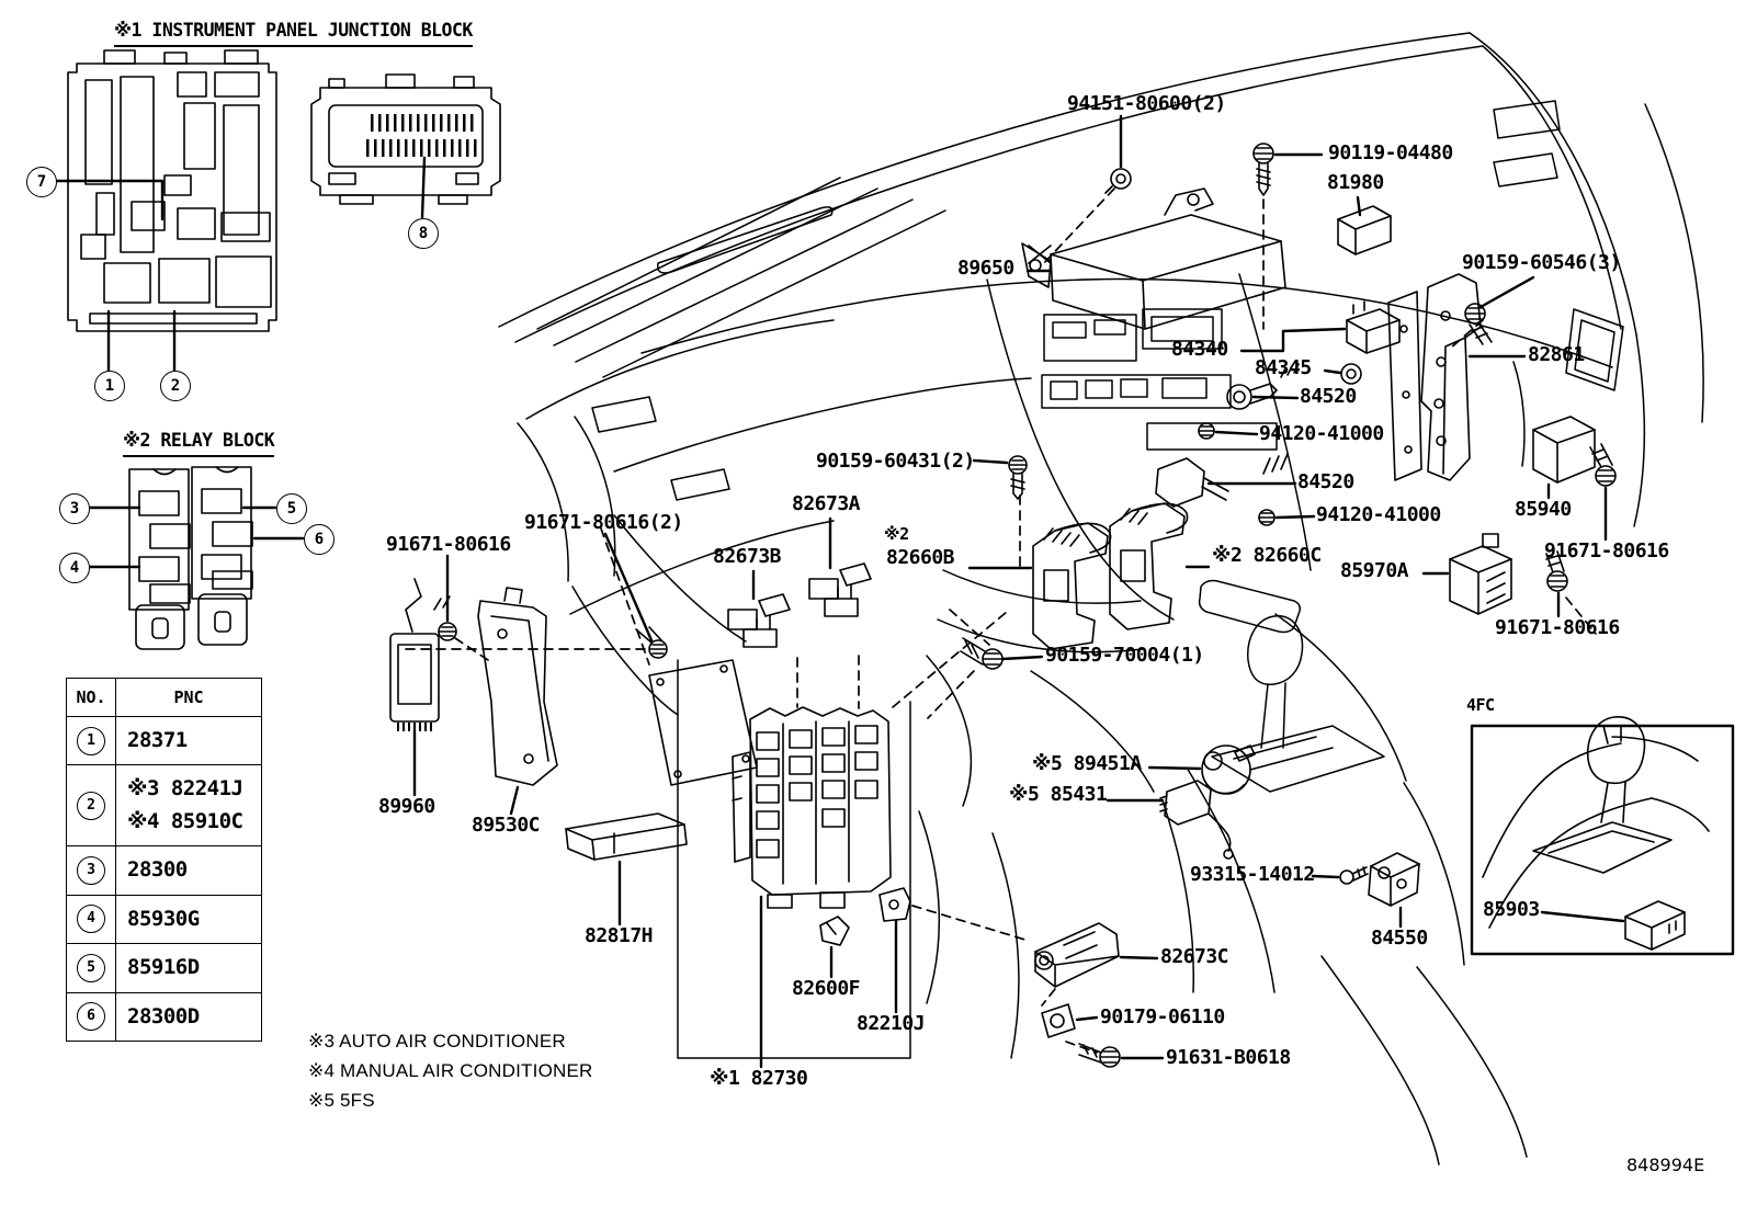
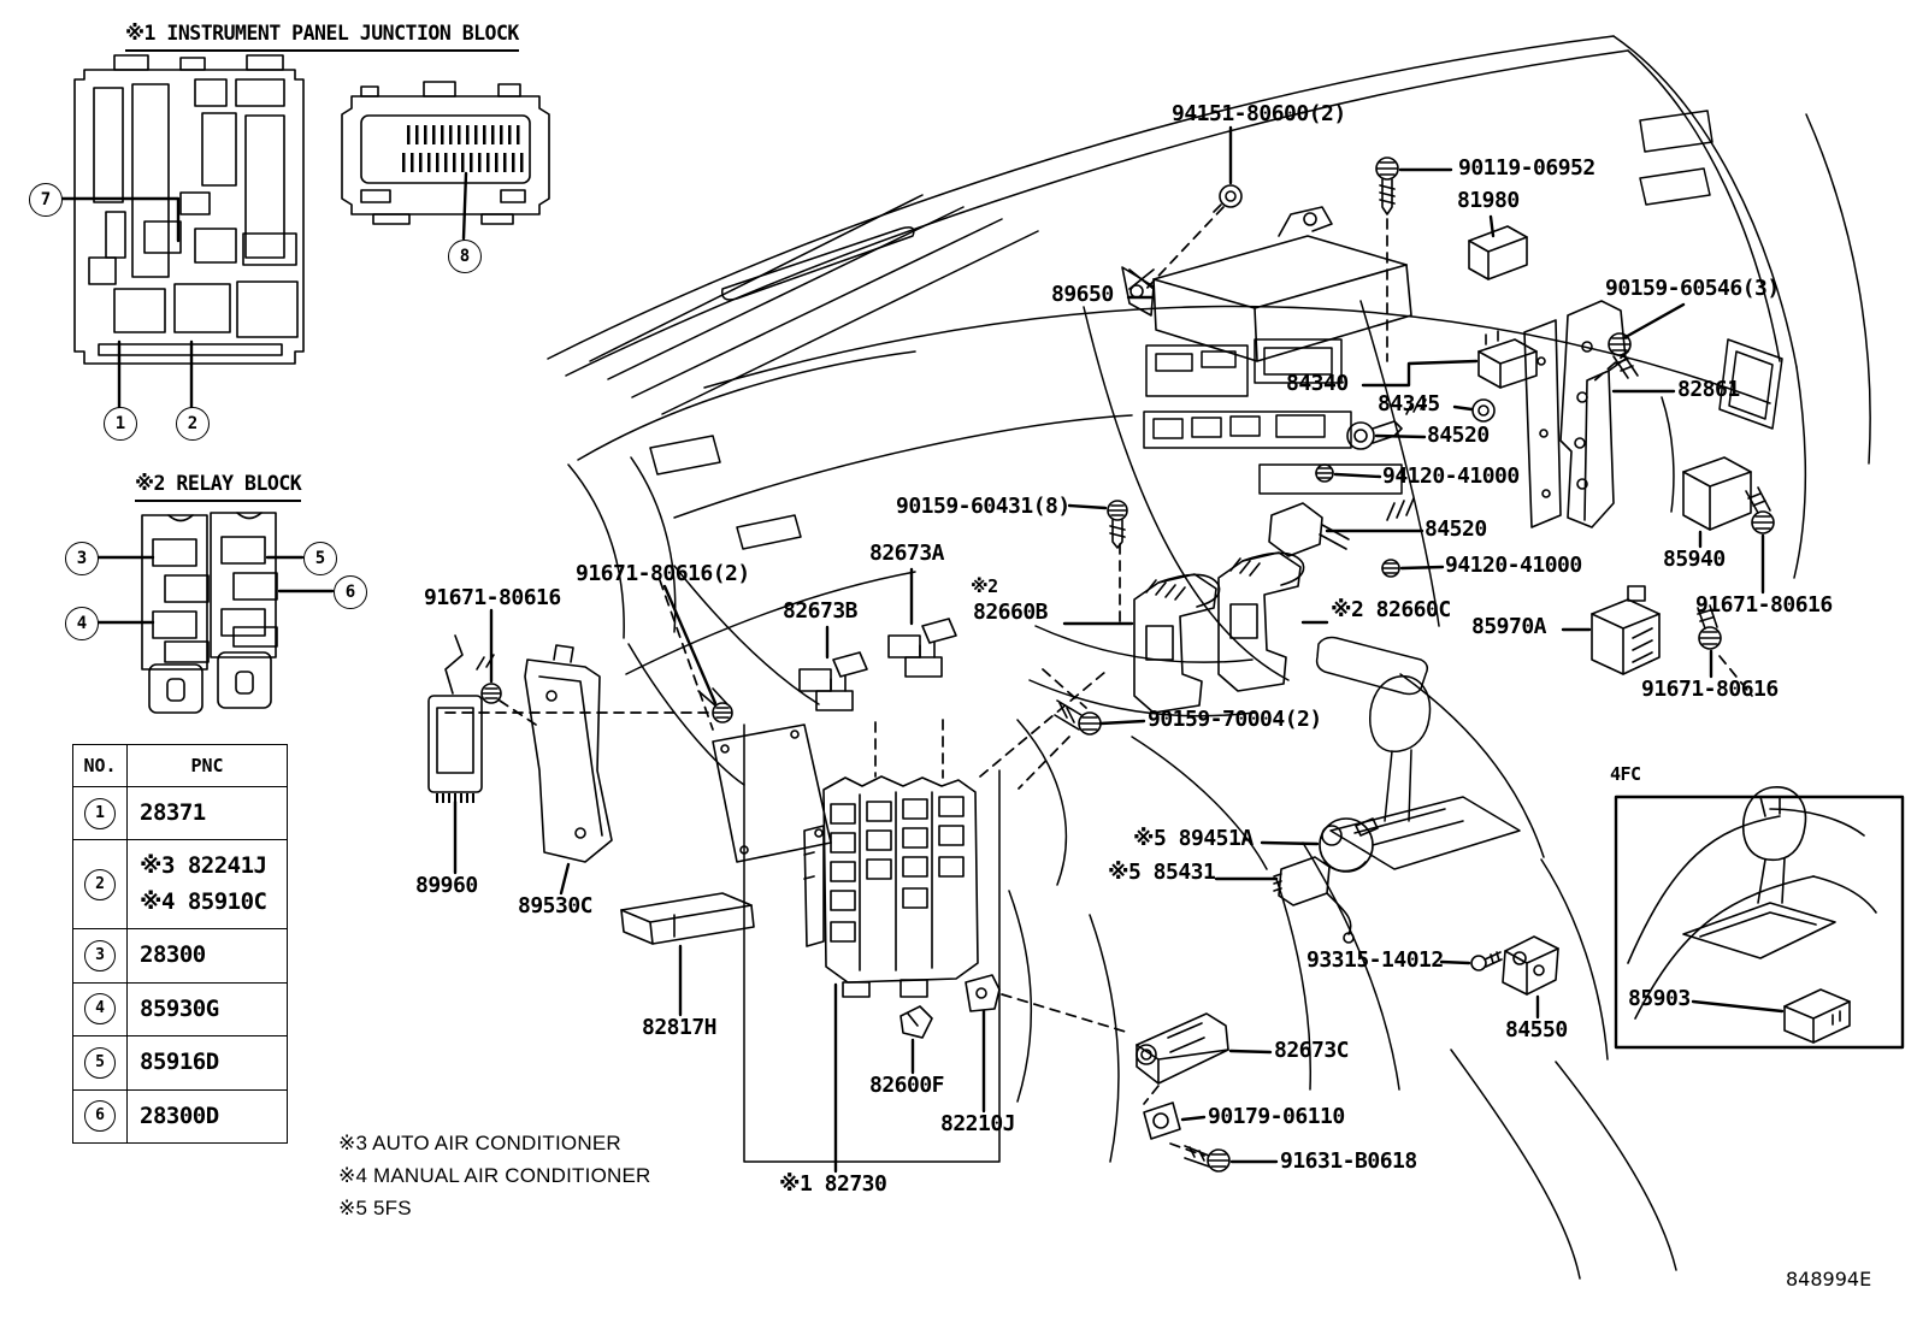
  NO.	PNC
  1	28371
  2	※3 82241J※4 85910C
  3	28300
  4	85930G
  5	85916D
  6	28300D
  ※1 INSTRUMENT PANEL JUNCTION BLOCK
  ※2 RELAY BLOCK
  94151-80600(2)
- 90119-04480
+ 90119-06952
  81980
  89650
  90159-60546(3)
  84340
  84345
  82861
  84520
  94120-41000
  84520
  94120-41000
  85940
  91671-80616
  85970A
  91671-80616
  ※2 82660C
  ※2
  82660B
- 90159-60431(2)
+ 90159-60431(8)
  82673A
  82673B
  91671-80616
  91671-80616(2)
- 90159-70004(1)
+ 90159-70004(2)
  ※5 89451A
  ※5 85431
  89960
  89530C
  82817H
  82600F
  82210J
  ※1 82730
  82673C
  90179-06110
  91631-B0618
  93315-14012
  84550
  4FC
  85903
  ※3 AUTO AIR CONDITIONER
  ※4 MANUAL AIR CONDITIONER
  ※5 5FS
  848994E
  7
  8
  1
  2
  3
  5
  6
  4
